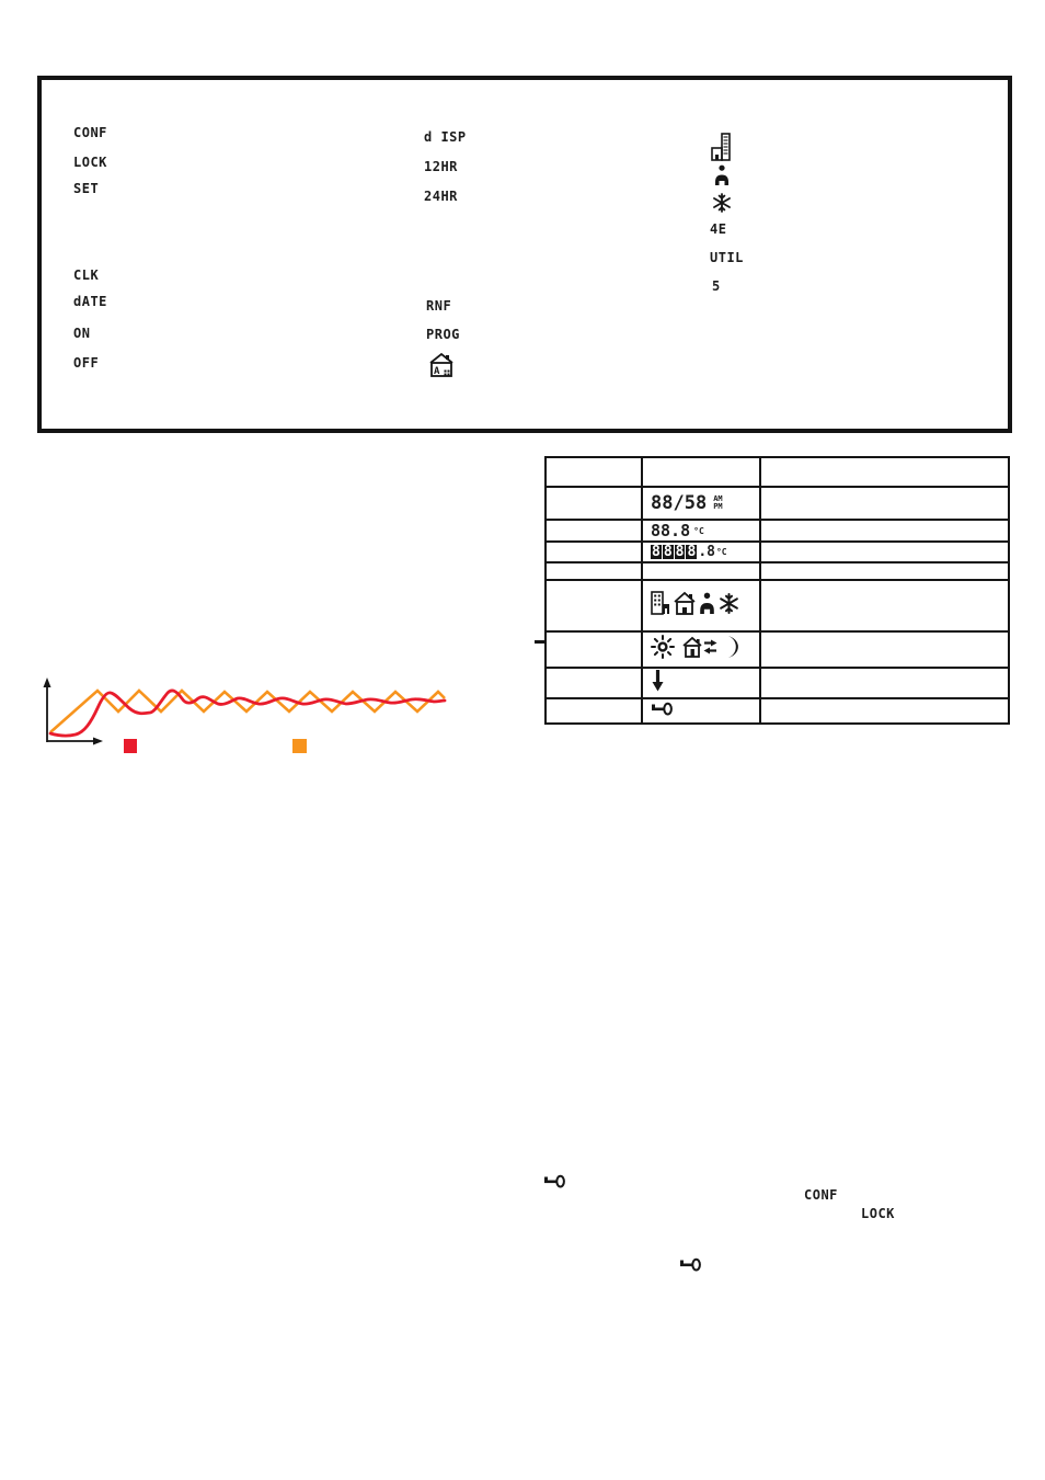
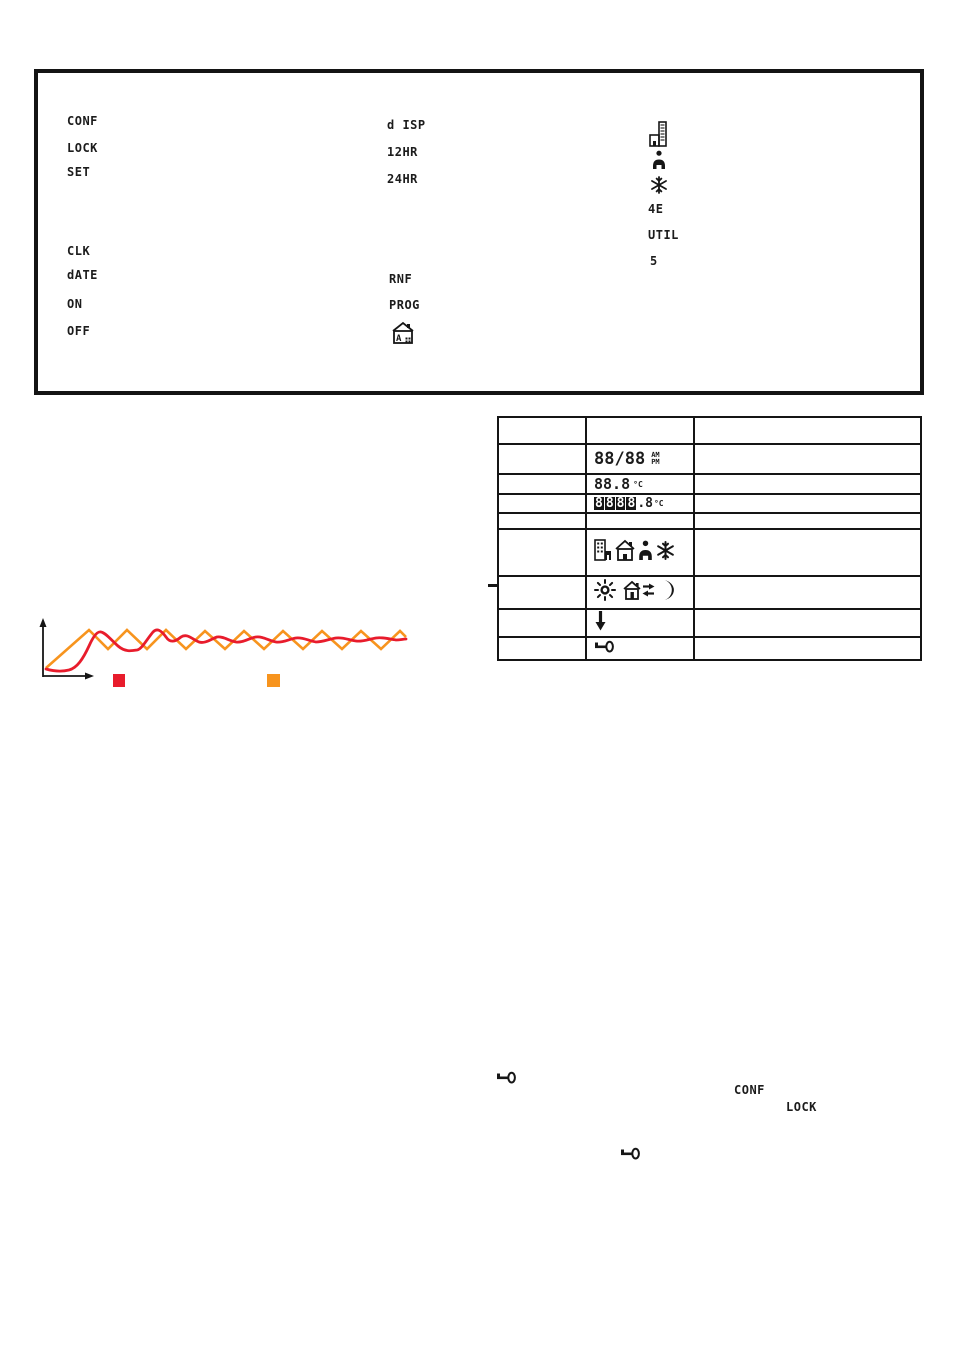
  CONF
  LOCK
  SET
  CLK
  dATE
  ON
  OFF
  d ISP
  12HR
  24HR
  RNF
  PROG
  A
  4E
  UTIL
  5
- 	88/58 AM PM
+ 	88/88 AM PM
  	88.8 °C
  	8 8 8 8 .8 °C
  CONF
  LOCK
